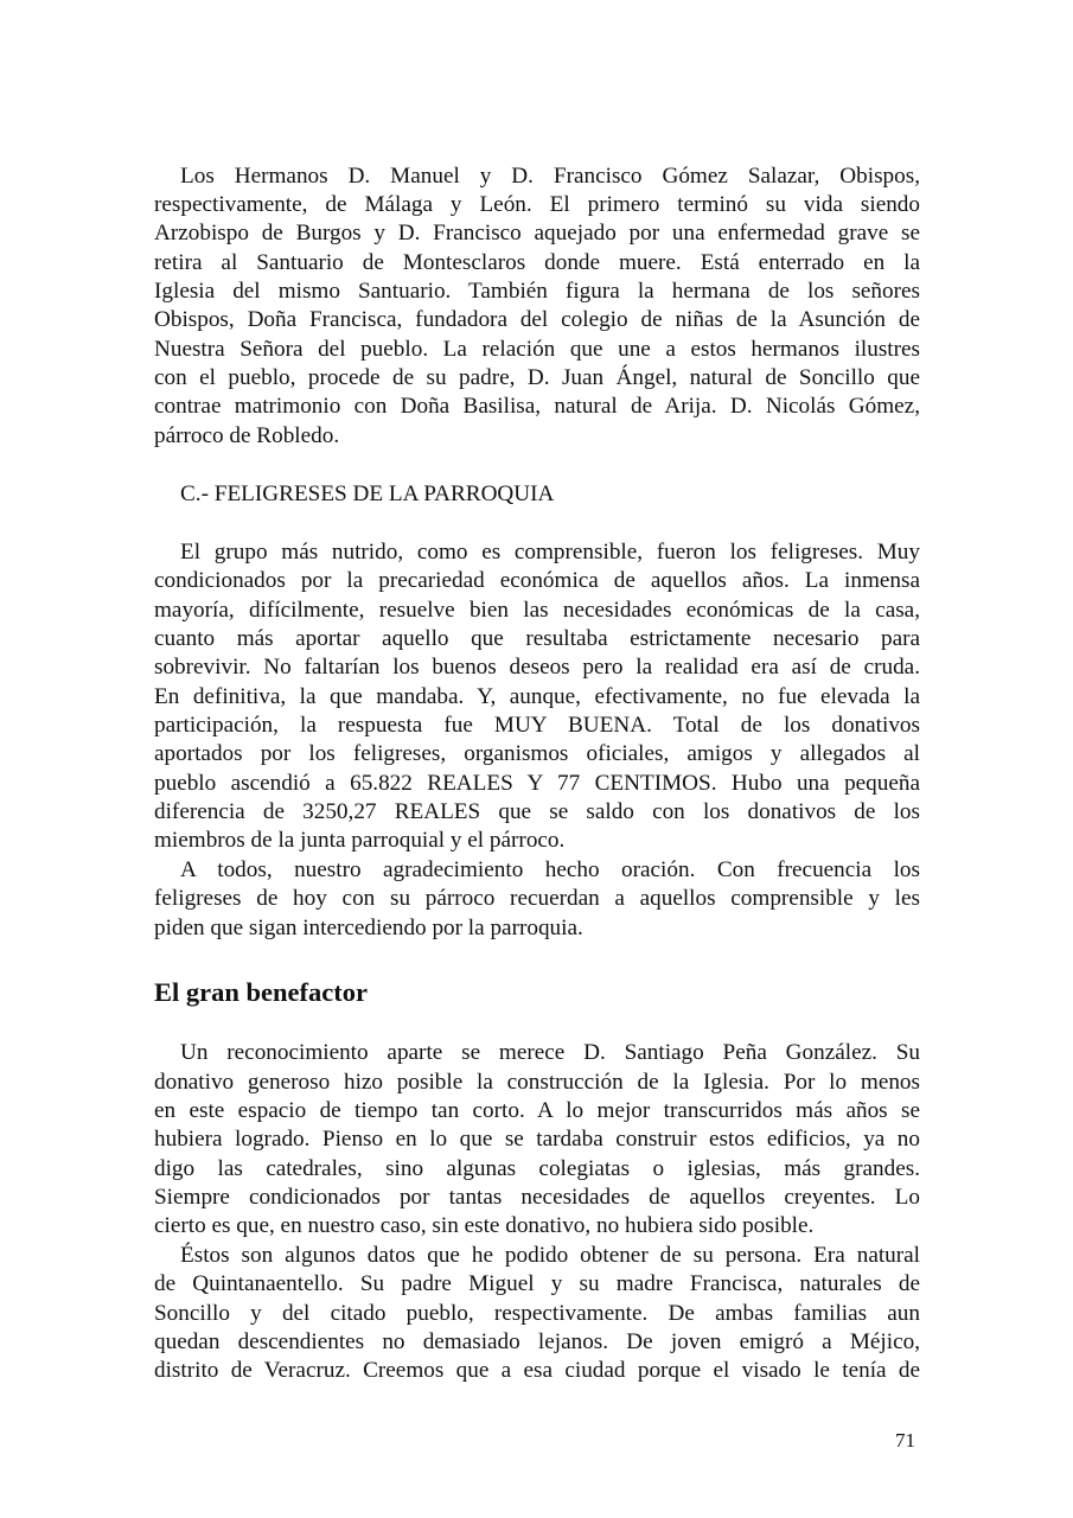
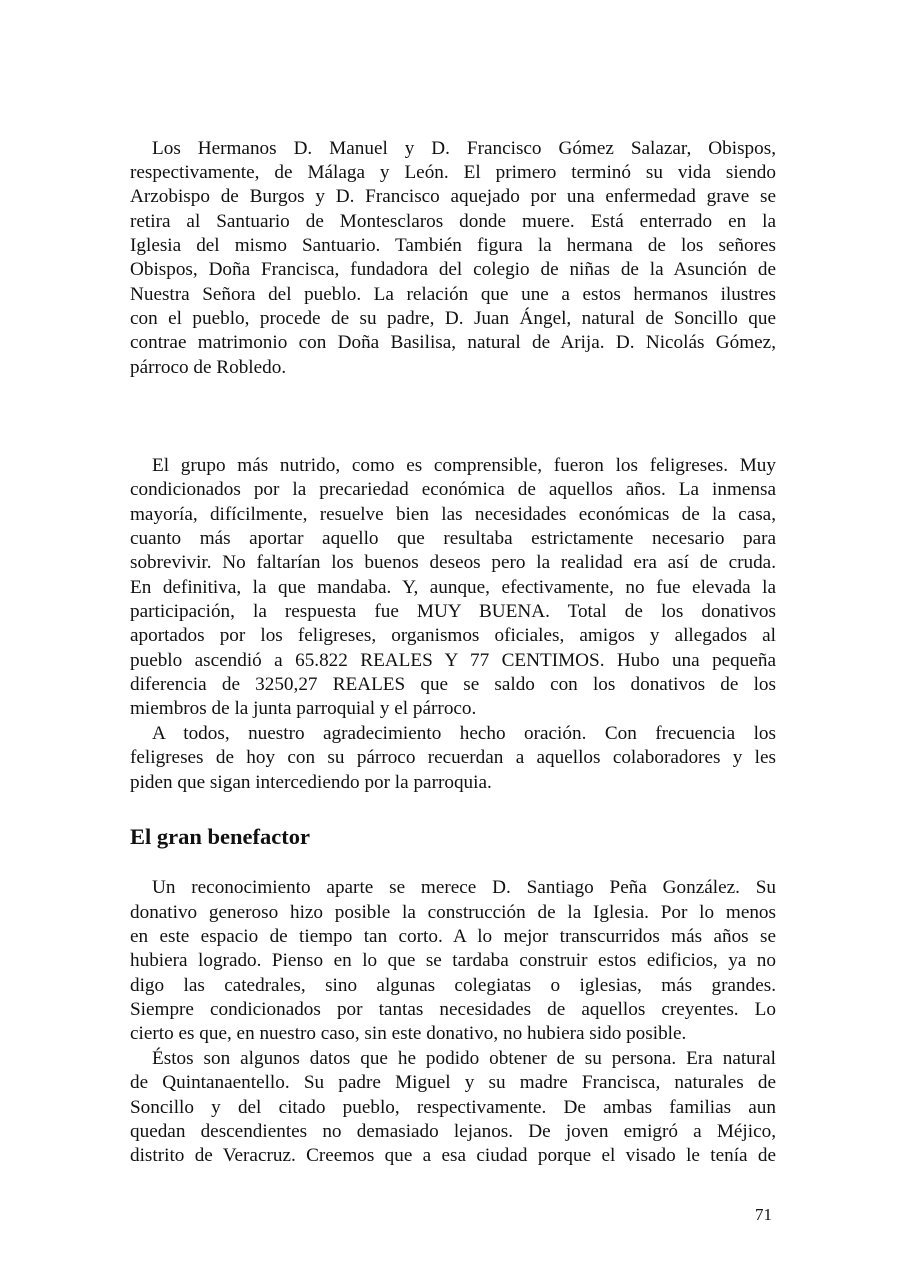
  Los Hermanos D. Manuel y D. Francisco Gómez Salazar, Obispos,
  respectivamente, de Málaga y León. El primero terminó su vida siendo
  Arzobispo de Burgos y D. Francisco aquejado por una enfermedad grave se
  retira al Santuario de Montesclaros donde muere. Está enterrado en la
  Iglesia del mismo Santuario. También figura la hermana de los señores
  Obispos, Doña Francisca, fundadora del colegio de niñas de la Asunción de
  Nuestra Señora del pueblo. La relación que une a estos hermanos ilustres
  con el pueblo, procede de su padre, D. Juan Ángel, natural de Soncillo que
  contrae matrimonio con Doña Basilisa, natural de Arija. D. Nicolás Gómez,
  párroco de Robledo.
- C.- FELIGRESES DE LA PARROQUIA
  El grupo más nutrido, como es comprensible, fueron los feligreses. Muy
  condicionados por la precariedad económica de aquellos años. La inmensa
  mayoría, difícilmente, resuelve bien las necesidades económicas de la casa,
  cuanto más aportar aquello que resultaba estrictamente necesario para
  sobrevivir. No faltarían los buenos deseos pero la realidad era así de cruda.
  En definitiva, la que mandaba. Y, aunque, efectivamente, no fue elevada la
  participación, la respuesta fue MUY BUENA. Total de los donativos
  aportados por los feligreses, organismos oficiales, amigos y allegados al
  pueblo ascendió a 65.822 REALES Y 77 CENTIMOS. Hubo una pequeña
  diferencia de 3250,27 REALES que se saldo con los donativos de los
  miembros de la junta parroquial y el párroco.
  A todos, nuestro agradecimiento hecho oración. Con frecuencia los
- feligreses de hoy con su párroco recuerdan a aquellos comprensible y les
+ feligreses de hoy con su párroco recuerdan a aquellos colaboradores y les
  piden que sigan intercediendo por la parroquia.
  El gran benefactor
  Un reconocimiento aparte se merece D. Santiago Peña González. Su
  donativo generoso hizo posible la construcción de la Iglesia. Por lo menos
  en este espacio de tiempo tan corto. A lo mejor transcurridos más años se
  hubiera logrado. Pienso en lo que se tardaba construir estos edificios, ya no
  digo las catedrales, sino algunas colegiatas o iglesias, más grandes.
  Siempre condicionados por tantas necesidades de aquellos creyentes. Lo
  cierto es que, en nuestro caso, sin este donativo, no hubiera sido posible.
  Éstos son algunos datos que he podido obtener de su persona. Era natural
  de Quintanaentello. Su padre Miguel y su madre Francisca, naturales de
  Soncillo y del citado pueblo, respectivamente. De ambas familias aun
  quedan descendientes no demasiado lejanos. De joven emigró a Méjico,
  distrito de Veracruz. Creemos que a esa ciudad porque el visado le tenía de
  71
